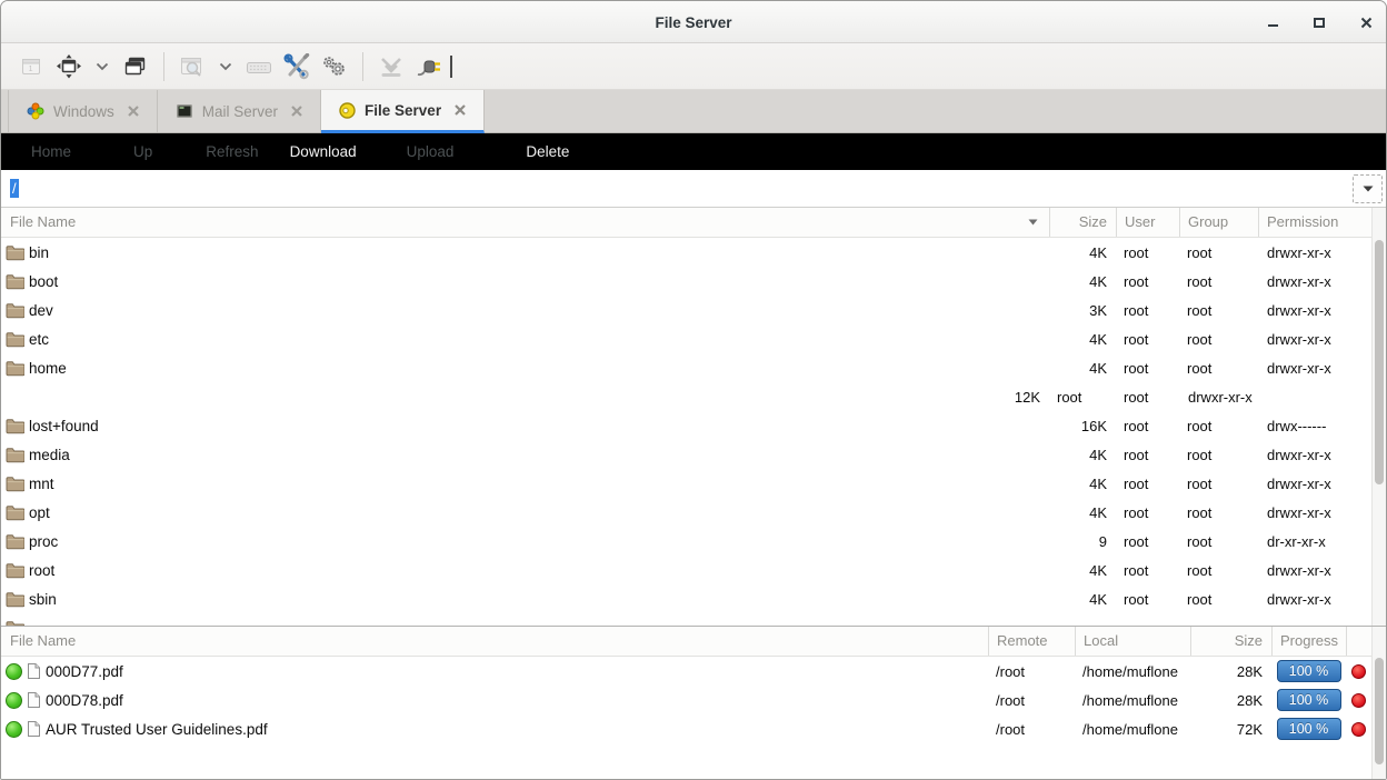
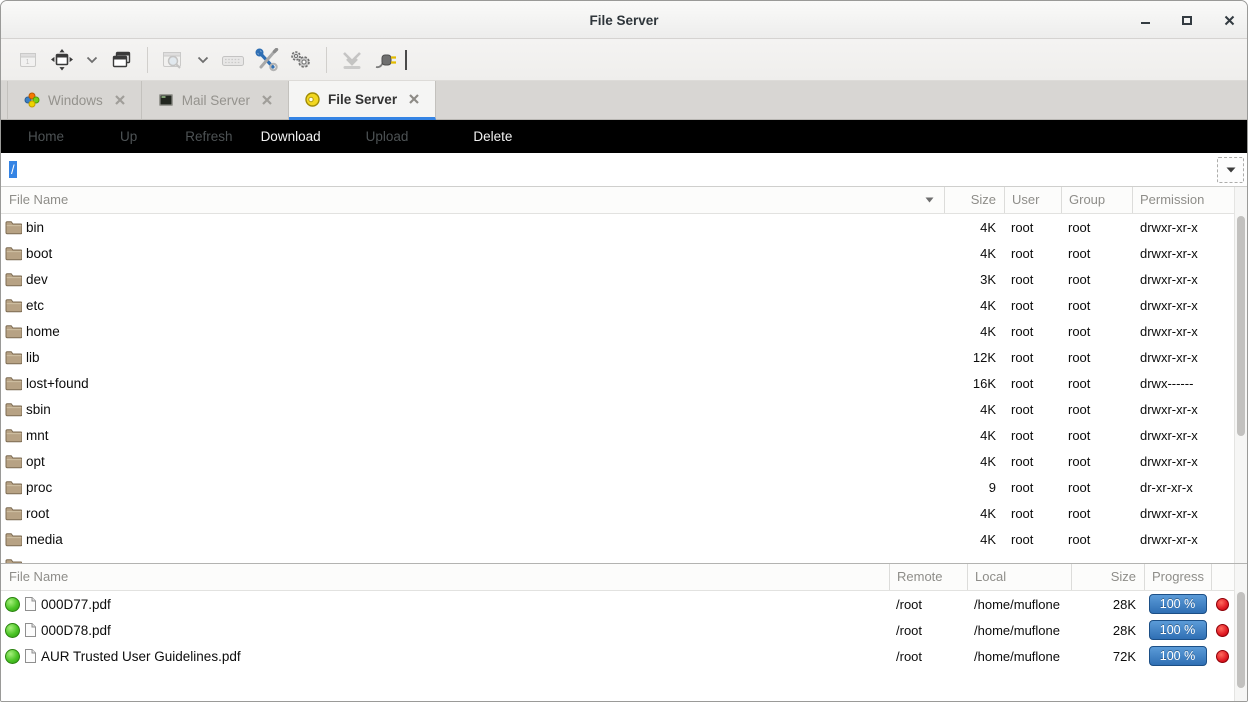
  File Server
  Windows
  Mail Server
  File Server
  Home
  Up
  Refresh
  Download
  Upload
  Delete
  /
  File Name
  Size
  User
  Group
  Permission
  bin
  4K
  root
  root
  drwxr-xr-x
  boot
  4K
  root
  root
  drwxr-xr-x
  dev
  3K
  root
  root
  drwxr-xr-x
  etc
  4K
  root
  root
  drwxr-xr-x
  home
  4K
  root
  root
  drwxr-xr-x
+ lib
  12K
  root
  root
  drwxr-xr-x
  lost+found
  16K
  root
  root
  drwx------
- media
+ sbin
  4K
  root
  root
  drwxr-xr-x
  mnt
  4K
  root
  root
  drwxr-xr-x
  opt
  4K
  root
  root
  drwxr-xr-x
  proc
  9
  root
  root
  dr-xr-xr-x
  root
  4K
  root
  root
  drwxr-xr-x
- sbin
+ media
  4K
  root
  root
  drwxr-xr-x
  File Name
  Remote
  Local
  Size
  Progress
  000D77.pdf
  /root
  /home/muflone
  28K
  100 %
  000D78.pdf
  /root
  /home/muflone
  28K
  100 %
  AUR Trusted User Guidelines.pdf
  /root
  /home/muflone
  72K
  100 %
